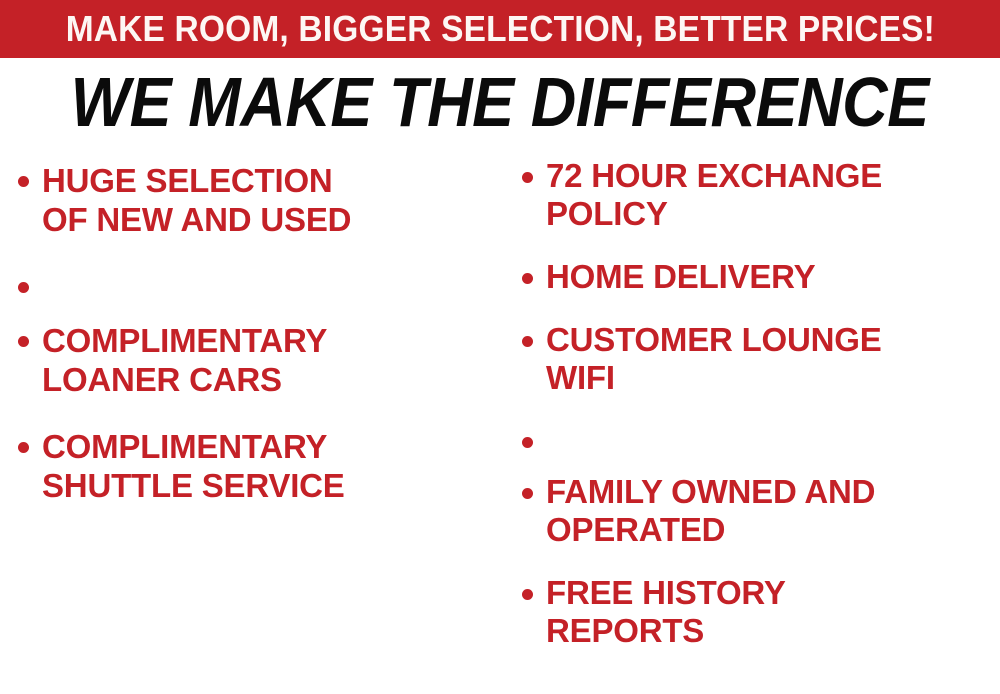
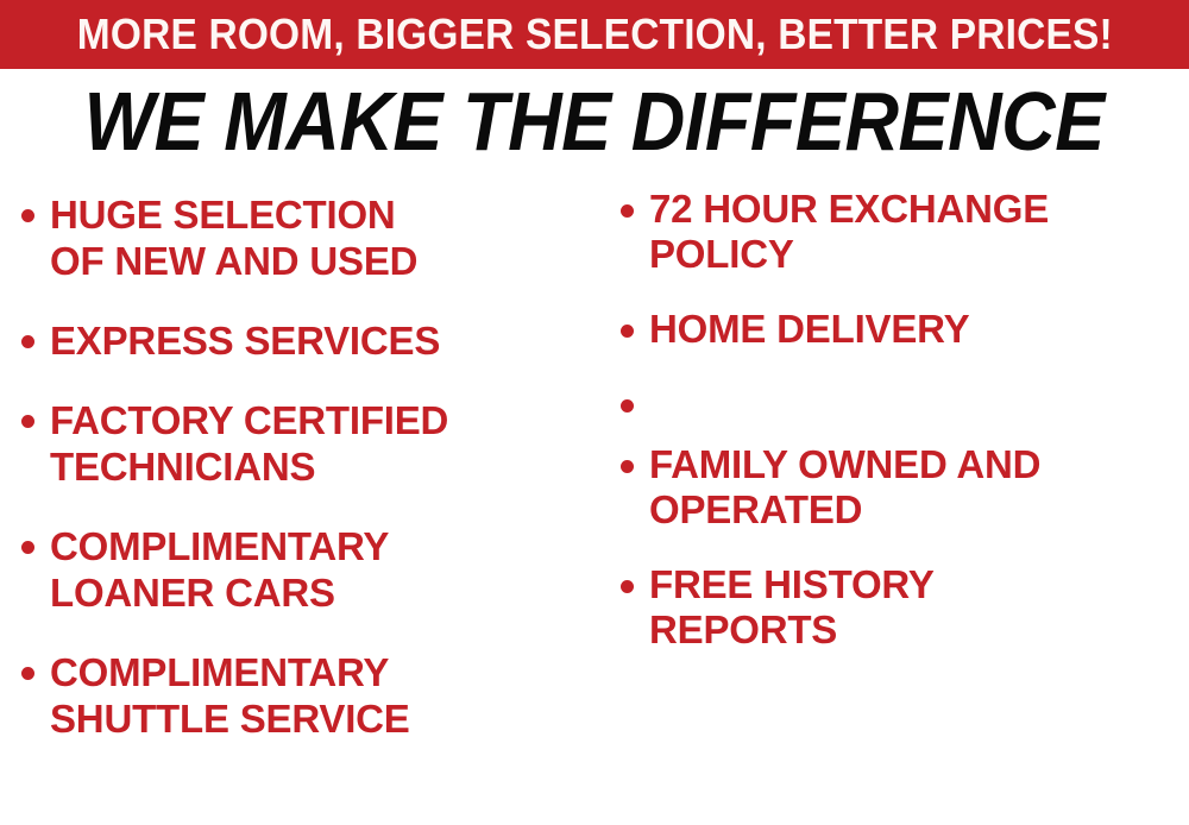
- MAKE ROOM, BIGGER SELECTION, BETTER PRICES!
+ MORE ROOM, BIGGER SELECTION, BETTER PRICES!
  WE MAKE THE DIFFERENCE
  HUGE SELECTION
  OF NEW AND USED
+ EXPRESS SERVICES
+ FACTORY CERTIFIED
+ TECHNICIANS
  COMPLIMENTARY
  LOANER CARS
  COMPLIMENTARY
  SHUTTLE SERVICE
  72 HOUR EXCHANGE
  POLICY
  HOME DELIVERY
- CUSTOMER LOUNGE
- WIFI
  FAMILY OWNED AND
  OPERATED
  FREE HISTORY
  REPORTS
